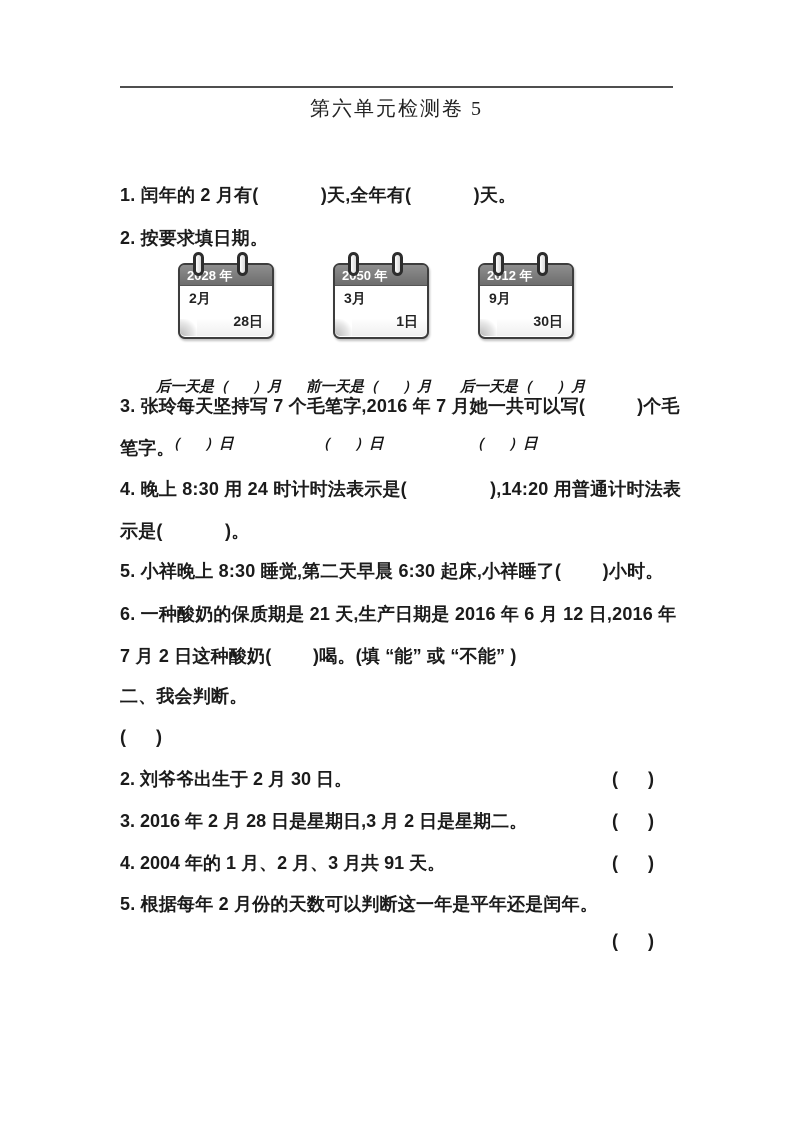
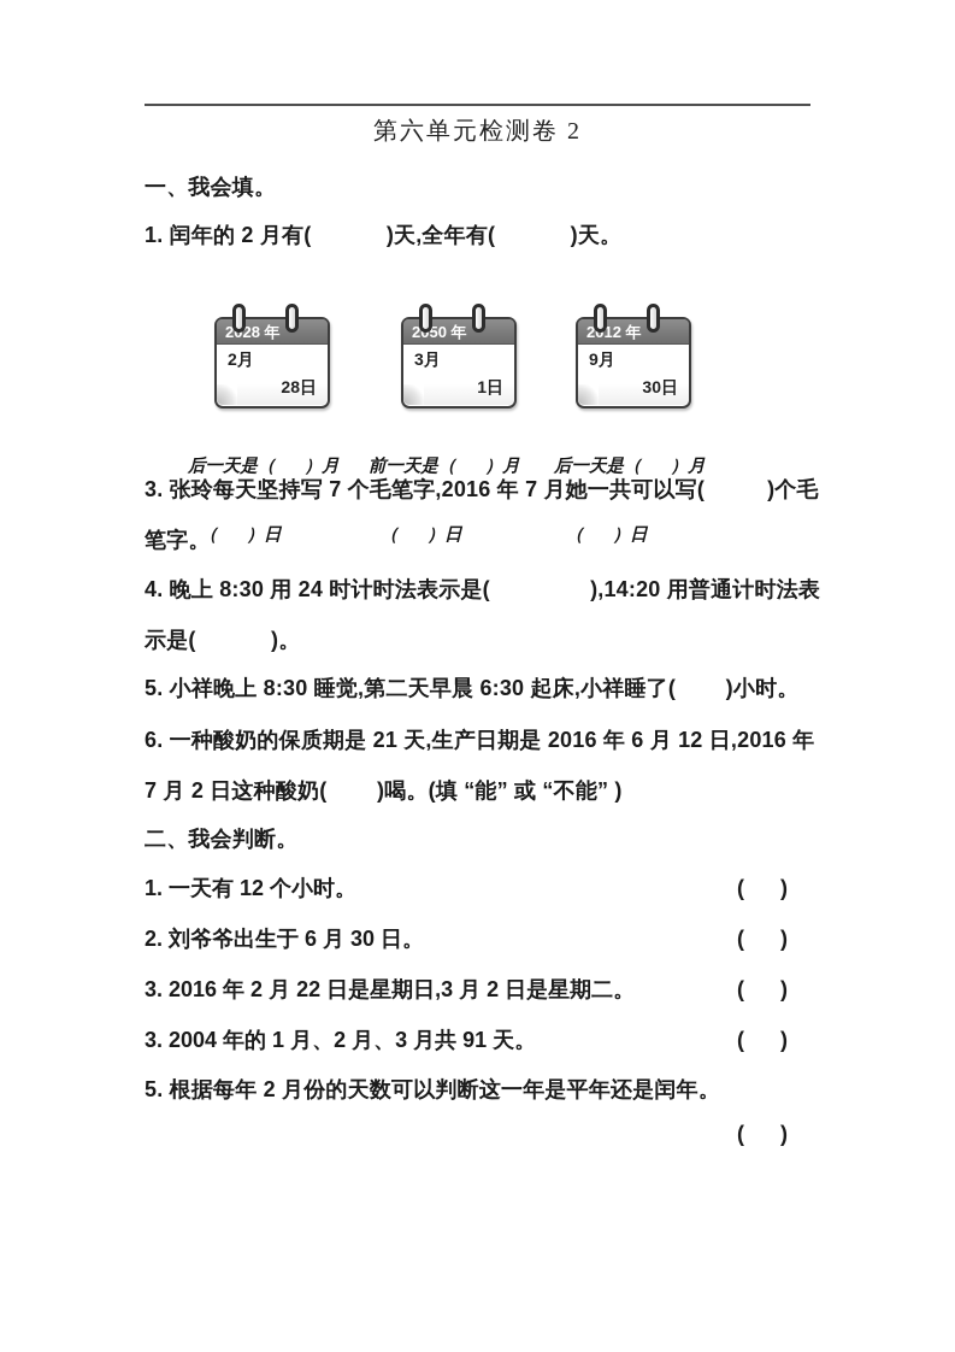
- 第六单元检测卷 5
+ 第六单元检测卷 2
+ 一、我会填。
  1. 闰年的 2 月有( )天,全年有( )天。
- 2. 按要求填日期。
  228 年
  2月
  28日
  250 年
  3月
  1日
  212 年
  9月
  30日
  后一天是（ ）月
  （ ）日
  前一天是（ ）月
  （ ）日
  后一天是（ ）月
  （ ）日
  3. 张玲每天坚持写 7 个毛笔字,2016 年 7 月她一共可以写( )个毛笔字。
  4. 晚上 8:30 用 24 时计时法表示是( ),14:20 用普通计时法表示是( )。
  5. 小祥晚上 8:30 睡觉,第二天早晨 6:30 起床,小祥睡了( )小时。
  6. 一种酸奶的保质期是 21 天,生产日期是 2016 年 6 月 12 日,2016 年 7 月 2 日这种酸奶( )喝。(填 “能” 或 “不能” )
  二、我会判断。
+ 1. 一天有 12 个小时。
  ( )
- 2. 刘爷爷出生于 2 月 30 日。
+ 2. 刘爷爷出生于 6 月 30 日。
  ( )
- 3. 2016 年 2 月 28 日是星期日,3 月 2 日是星期二。
+ 3. 2016 年 2 月 22 日是星期日,3 月 2 日是星期二。
  ( )
- 4. 2004 年的 1 月、2 月、3 月共 91 天。
+ 3. 2004 年的 1 月、2 月、3 月共 91 天。
  ( )
  5. 根据每年 2 月份的天数可以判断这一年是平年还是闰年。
  ( )
